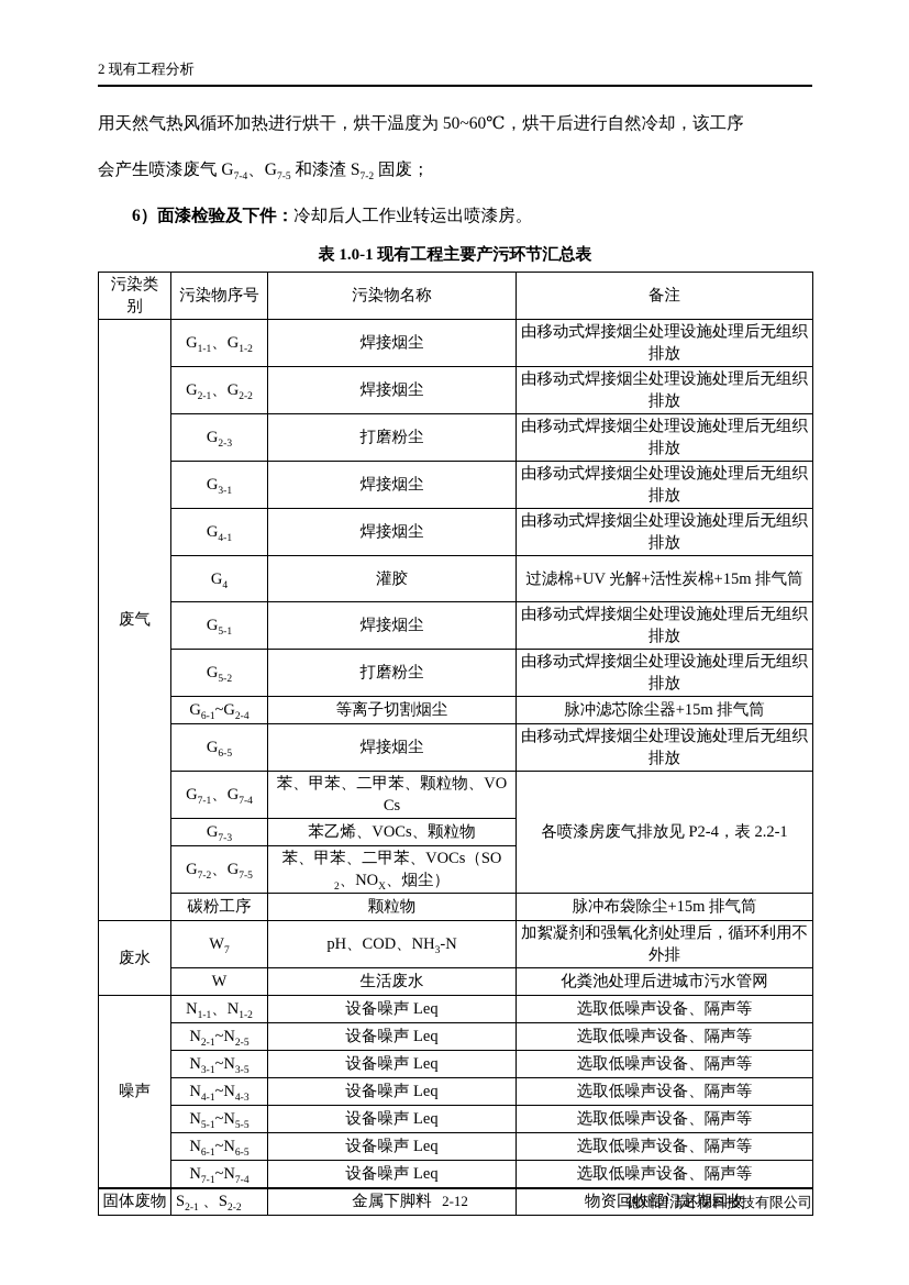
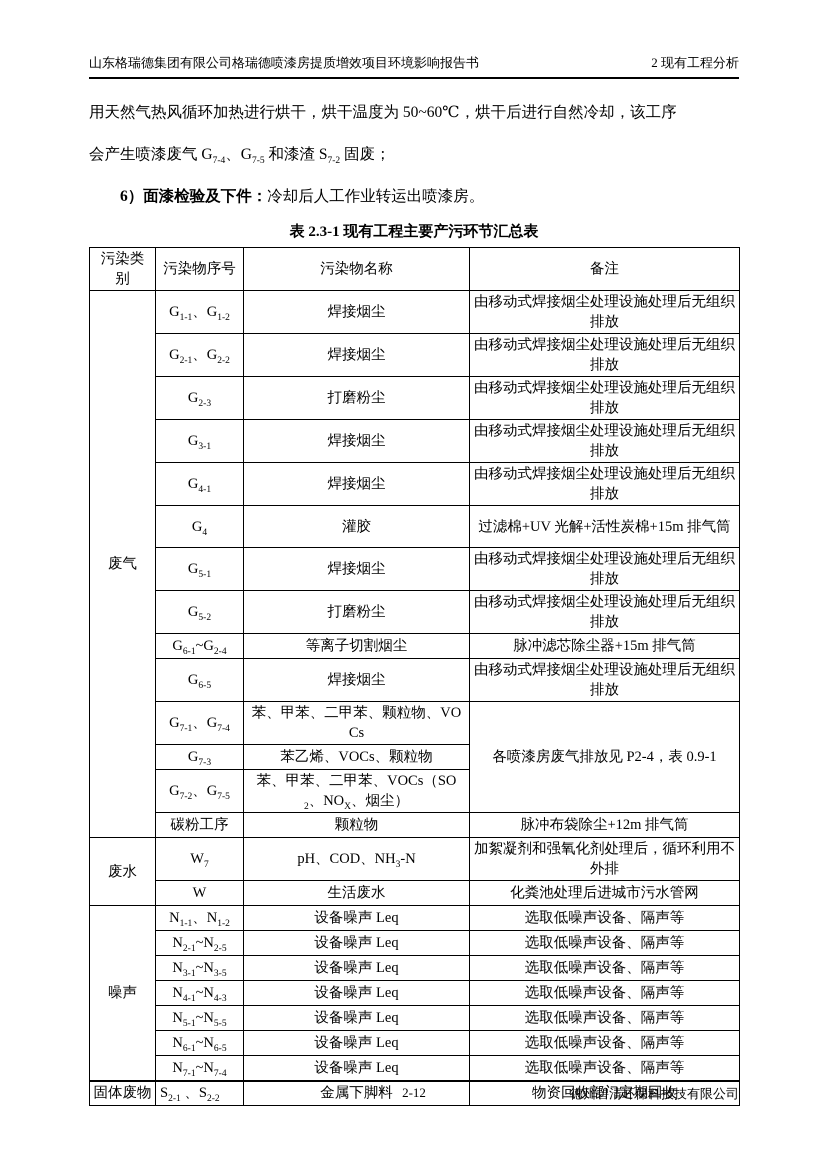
+ 山东格瑞德集团有限公司格瑞德喷漆房提质增效项目环境影响报告书
  2 现有工程分析
  用天然气热风循环加热进行烘干，烘干温度为 50~60℃，烘干后进行自然冷却，该工序
  会产生喷漆废气 G7-4、G7-5 和漆渣 S7-2 固废；
  6）面漆检验及下件：冷却后人工作业转运出喷漆房。
- 表 1.0-1 现有工程主要产污环节汇总表
+ 表 2.3-1 现有工程主要产污环节汇总表
  污染类别	污染物序号	污染物名称	备注
  废气	G1-1、G1-2	焊接烟尘	由移动式焊接烟尘处理设施处理后无组织排放
  G2-1、G2-2	焊接烟尘	由移动式焊接烟尘处理设施处理后无组织排放
  G2-3	打磨粉尘	由移动式焊接烟尘处理设施处理后无组织排放
  G3-1	焊接烟尘	由移动式焊接烟尘处理设施处理后无组织排放
  G4-1	焊接烟尘	由移动式焊接烟尘处理设施处理后无组织排放
  G4	灌胶	过滤棉+UV 光解+活性炭棉+15m 排气筒
  G5-1	焊接烟尘	由移动式焊接烟尘处理设施处理后无组织排放
  G5-2	打磨粉尘	由移动式焊接烟尘处理设施处理后无组织排放
  G6-1~G2-4	等离子切割烟尘	脉冲滤芯除尘器+15m 排气筒
  G6-5	焊接烟尘	由移动式焊接烟尘处理设施处理后无组织排放
- G7-1、G7-4	苯、甲苯、二甲苯、颗粒物、VOCs	各喷漆房废气排放见 P2-4，表 2.2-1
+ G7-1、G7-4	苯、甲苯、二甲苯、颗粒物、VOCs	各喷漆房废气排放见 P2-4，表 0.9-1
  G7-3	苯乙烯、VOCs、颗粒物
  G7-2、G7-5	苯、甲苯、二甲苯、VOCs（SO2、NOX、烟尘）
- 碳粉工序	颗粒物	脉冲布袋除尘+15m 排气筒
+ 碳粉工序	颗粒物	脉冲布袋除尘+12m 排气筒
  废水	W7	pH、COD、NH3-N	加絮凝剂和强氧化剂处理后，循环利用不外排
  W	生活废水	化粪池处理后进城市污水管网
  噪声	N1-1、N1-2	设备噪声 Leq	选取低噪声设备、隔声等
  N2-1~N2-5	设备噪声 Leq	选取低噪声设备、隔声等
  N3-1~N3-5	设备噪声 Leq	选取低噪声设备、隔声等
  N4-1~N4-3	设备噪声 Leq	选取低噪声设备、隔声等
  N5-1~N5-5	设备噪声 Leq	选取低噪声设备、隔声等
  N6-1~N6-5	设备噪声 Leq	选取低噪声设备、隔声等
  N7-1~N7-4	设备噪声 Leq	选取低噪声设备、隔声等
  固体废物	S2-1 、S2-2	金属下脚料	物资回收部门定期回收
  2-12
  德州碧清环保科技技有限公司
